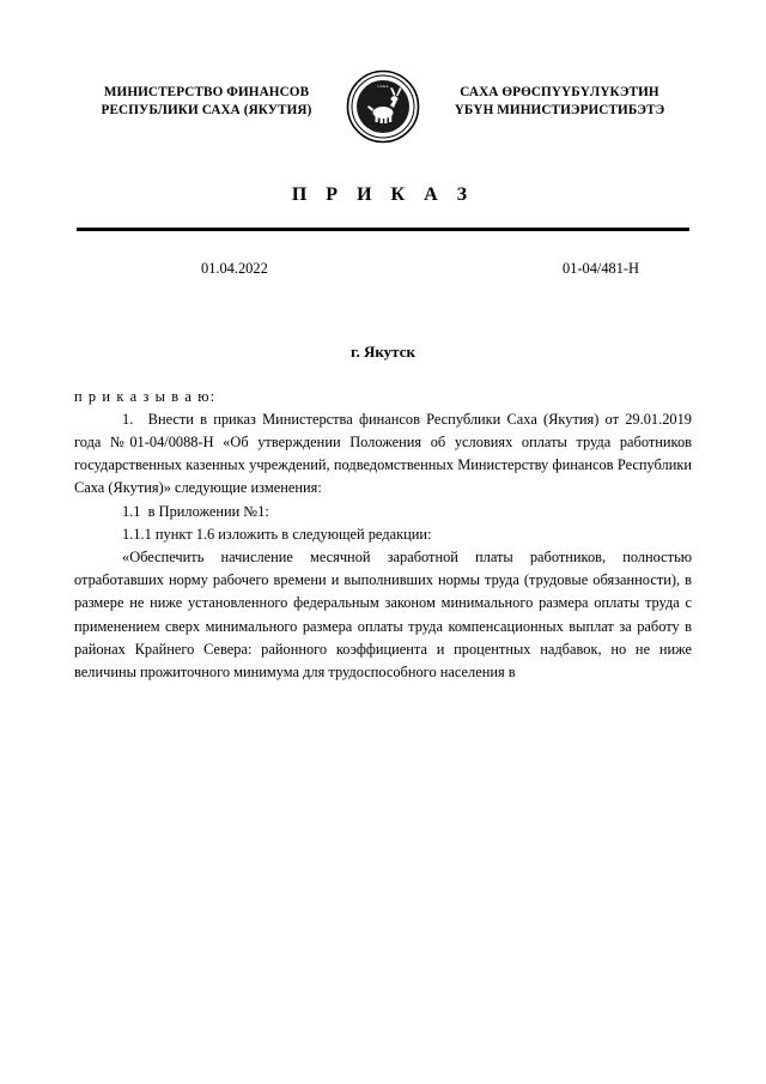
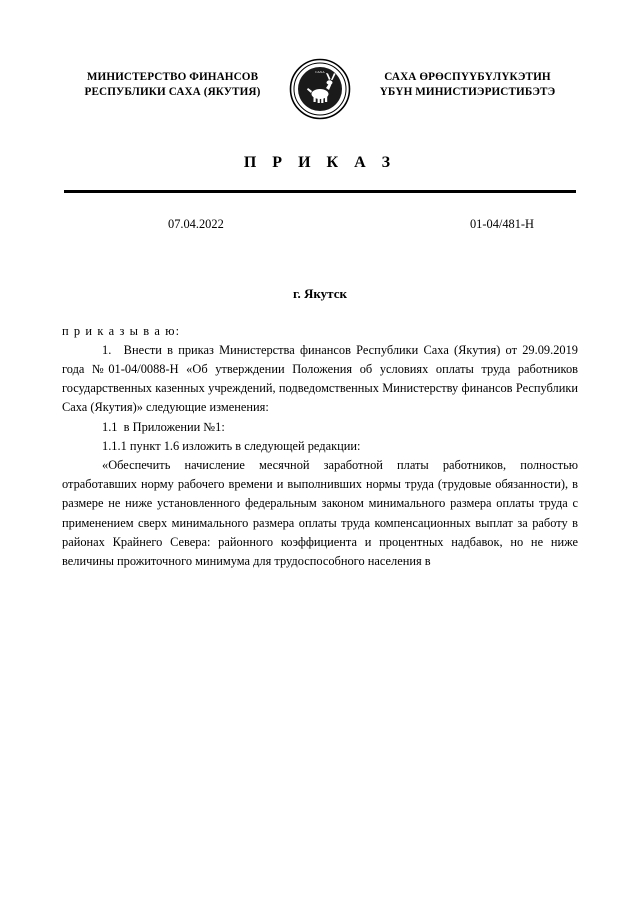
  МИНИСТЕРСТВО ФИНАНСОВ
  РЕСПУБЛИКИ САХА (ЯКУТИЯ)
  САХА ӨРӨСПҮҮБҮЛҮКЭТИН
  ҮБҮН МИНИСТИЭРИСТИБЭТЭ
  П Р И К А З
- 01.04.2022
+ 07.04.2022
  01-04/481-Н
  г. Якутск
  п р и к а з ы в а ю:
- 1. Внести в приказ Министерства финансов Республики Саха (Якутия) от 29.01.2019 года №01-04/0088-Н «Об утверждении Положения об условиях оплаты труда работников государственных казенных учреждений, подведомственных Министерству финансов Республики Саха (Якутия)» следующие изменения:
+ 1. Внести в приказ Министерства финансов Республики Саха (Якутия) от 29.09.2019 года №01-04/0088-Н «Об утверждении Положения об условиях оплаты труда работников государственных казенных учреждений, подведомственных Министерству финансов Республики Саха (Якутия)» следующие изменения:
  1.1 в Приложении №1:
  1.1.1 пункт 1.6 изложить в следующей редакции:
  «Обеспечить начисление месячной заработной платы работников, полностью отработавших норму рабочего времени и выполнивших нормы труда (трудовые обязанности), в размере не ниже установленного федеральным законом минимального размера оплаты труда с применением сверх минимального размера оплаты труда компенсационных выплат за работу в районах Крайнего Севера: районного коэффициента и процентных надбавок, но не ниже величины прожиточного минимума для трудоспособного населения в
